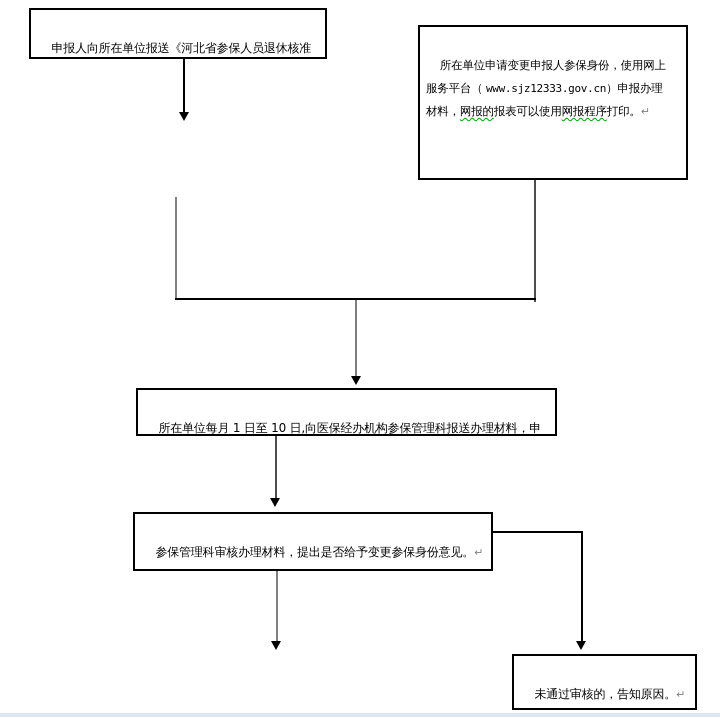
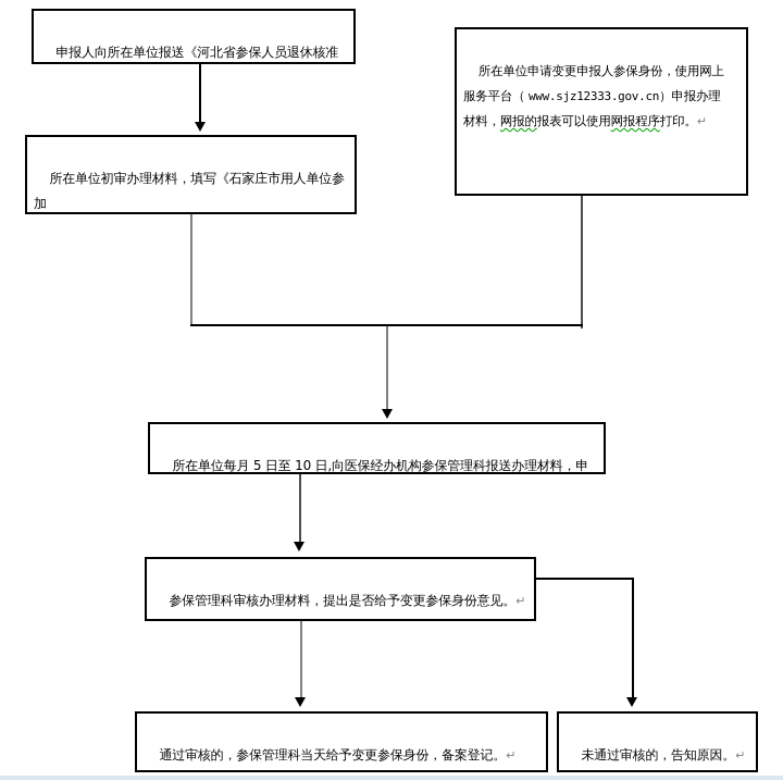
  申报人向所在单位报送《河北省参保人员退休核准
+ 所在单位初审办理材料，填写《石家庄市用人单位参加
  所在单位申请变更申报人参保身份，使用网上
  服务平台（ www.sjz12333.gov.cn）申报办理
  材料，网报的报表可以使用网报程序打印。↵
- 所在单位每月 1 日至 10 日,向医保经办机构参保管理科报送办理材料，申
+ 所在单位每月 5 日至 10 日,向医保经办机构参保管理科报送办理材料，申
  参保管理科审核办理材料，提出是否给予变更参保身份意见。↵
+ 通过审核的，参保管理科当天给予变更参保身份，备案登记。↵
  未通过审核的，告知原因。↵
